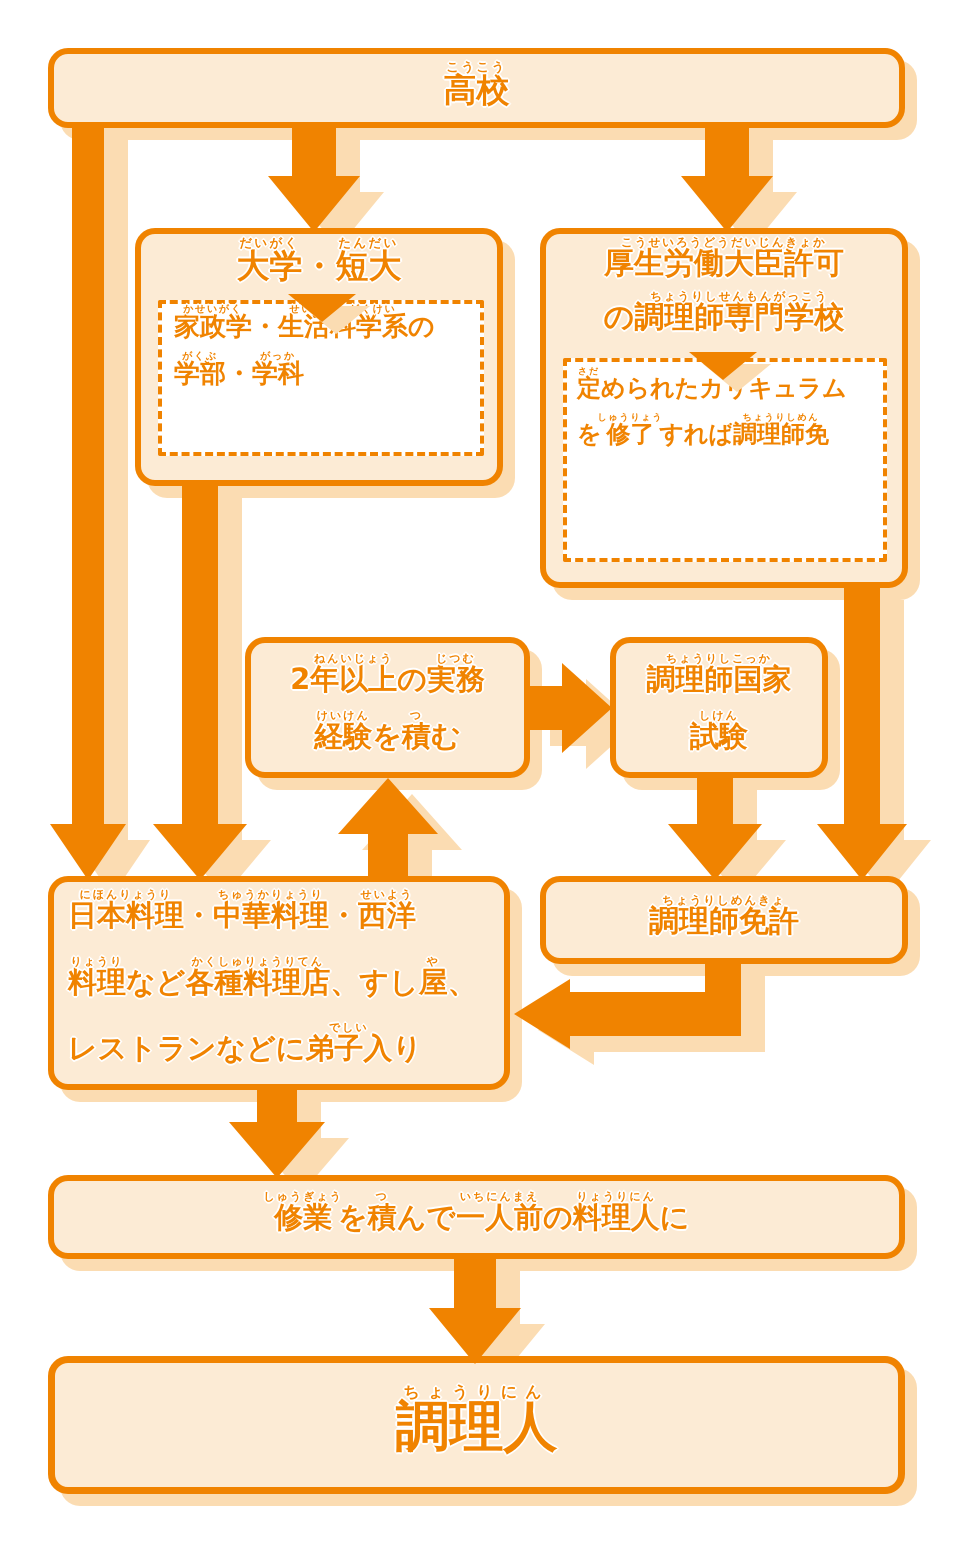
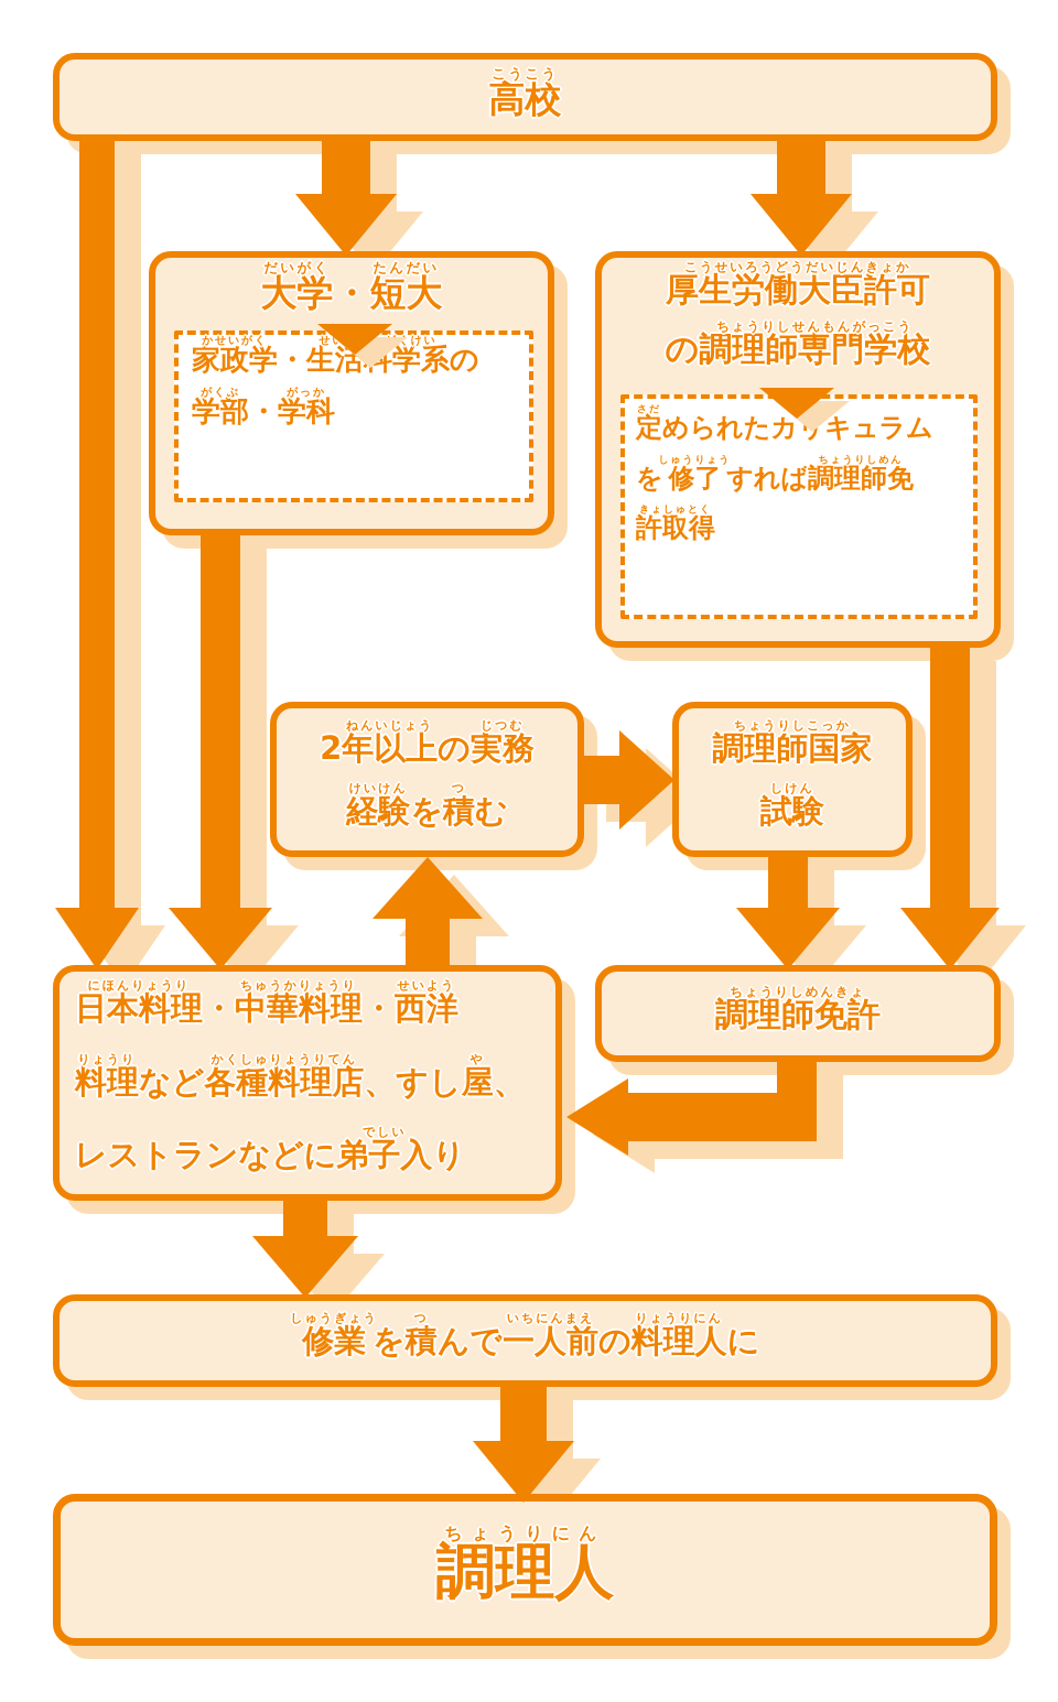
  高校こうこう
  大学だいがく・短大たんだい
  家政学かせいがく・生活学系せくけいの
  学部がくぶ・学科がっか
  厚生労働大臣許可こうせいろうどうだいじんきょか
  の調理師専門学校ちょうりしせんもんがっこう
  定さだめられたカキュラム
  を修了しゅうりょうすれば調理師免ちょうりしめん
+ 許取得きょしゅとく
  2年以上ねんいじょうの実務じつむ
  経験けいけんを積つむ
  調理師国家ちょうりしこっか
  試験しけん
  調理師免許ちょうりしめんきょ
  日本料理にほんりょうり・中華料理ちゅうかりょうり・西洋せいよう
  料理りょうりなど各種料理店かくしゅりょうりてん、すし屋や、
  レストランなどに弟子入でしいり
  修業しゅうぎょうを積つんで一人前いちにんまえの料理人りょうりにんに
  調理人ちょうりにん
